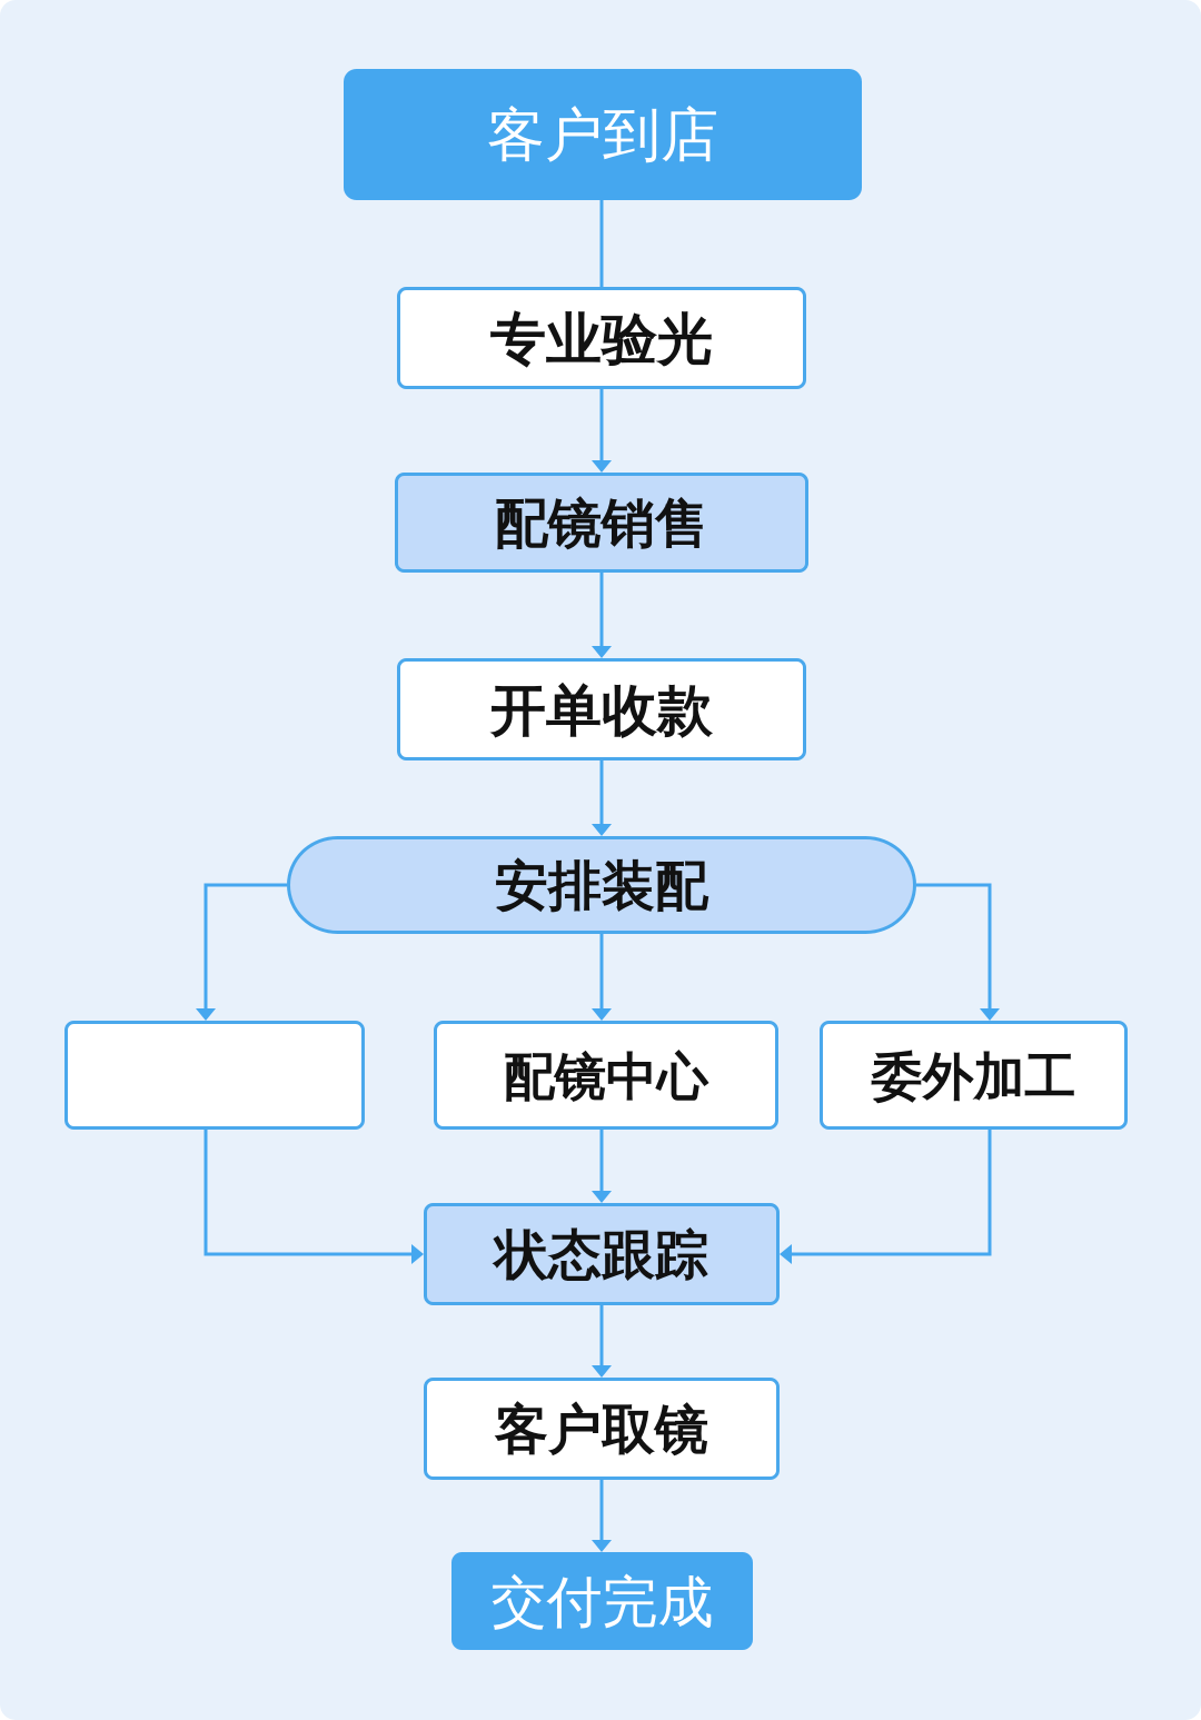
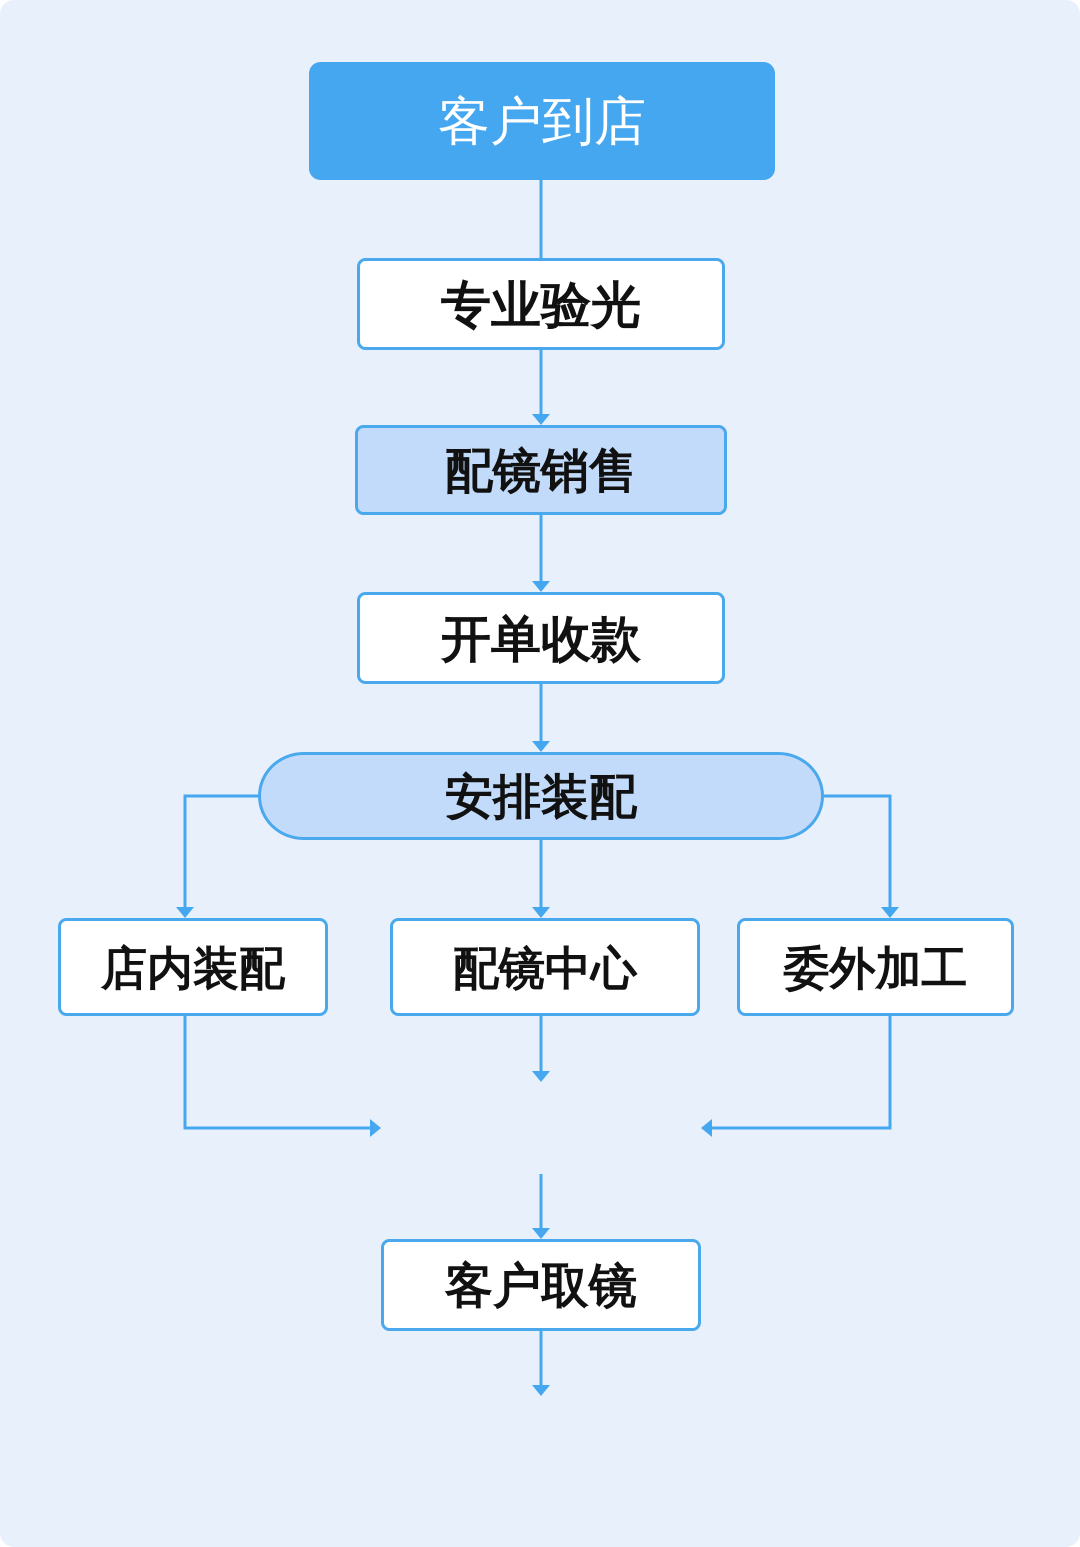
  客户到店
  专业验光
  配镜销售
  开单收款
  安排装配
+ 店内装配
  配镜中心
  委外加工
- 状态跟踪
  客户取镜
- 交付完成
